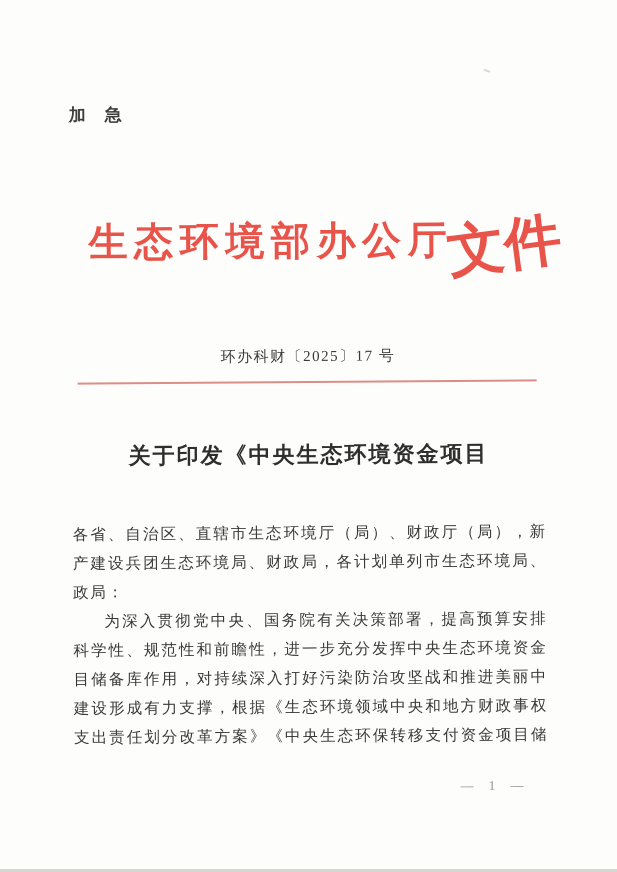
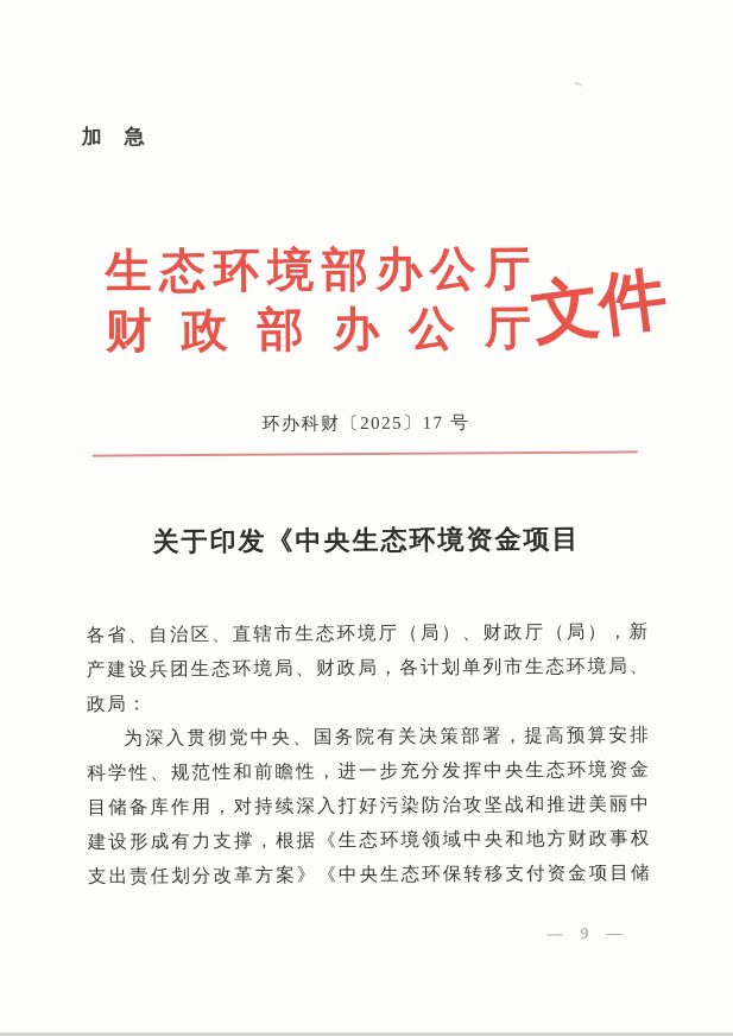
  加 急
  生态环境部办公厅
+ 财政部办公厅
  环办科财〔2025〕17 号
  关于印发《中央生态环境资金项目
  各省、自治区、直辖市生态环境厅（局）、财政厅（局），新
  产建设兵团生态环境局、财政局，各计划单列市生态环境局、
  政局：
  为深入贯彻党中央、国务院有关决策部署，提高预算安排
  科学性、规范性和前瞻性，进一步充分发挥中央生态环境资金
  目储备库作用，对持续深入打好污染防治攻坚战和推进美丽中
  建设形成有力支撑，根据《生态环境领域中央和地方财政事权
  支出责任划分改革方案》《中央生态环保转移支付资金项目储
- — 1 —
+ — 9 —
